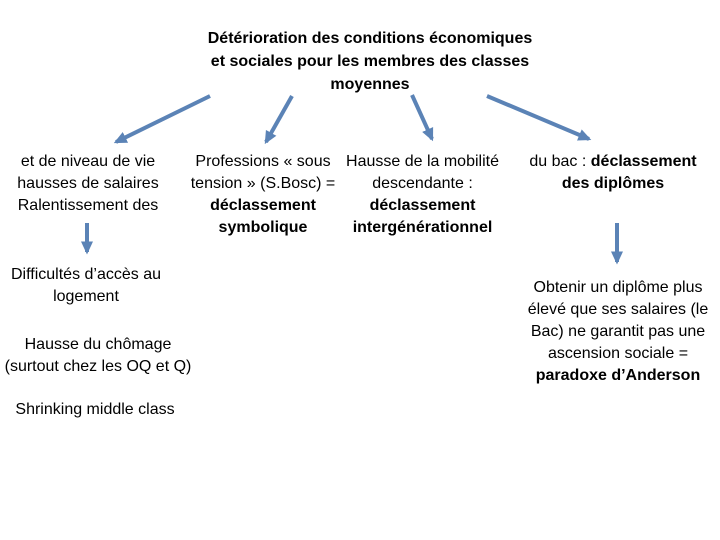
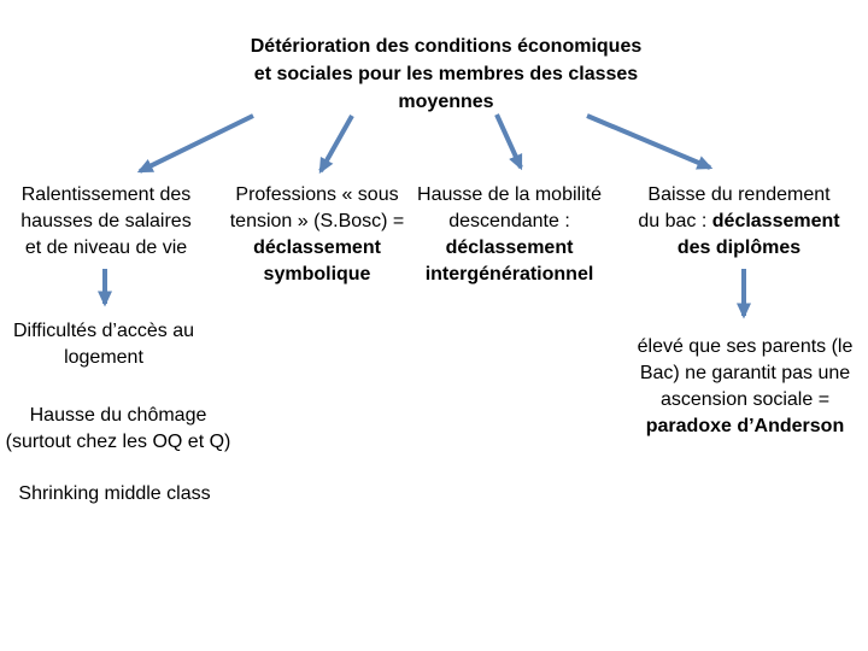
  Détérioration des conditions économiques
  et sociales pour les membres des classes
  moyennes
- et de niveau de vie
+ Ralentissement des
  hausses de salaires
- Ralentissement des
+ et de niveau de vie
  Professions « sous
  tension » (S.Bosc) =
  déclassement
  symbolique
  Hausse de la mobilité
  descendante :
  déclassement
  intergénérationnel
+ Baisse du rendement
  du bac : déclassement
  des diplômes
  Difficultés d’accès au
  logement
  Hausse du chômage
  (surtout chez les OQ et Q)
  Shrinking middle class
- Obtenir un diplôme plus
- élevé que ses salaires (le
+ élevé que ses parents (le
  Bac) ne garantit pas une
  ascension sociale =
  paradoxe d’Anderson
